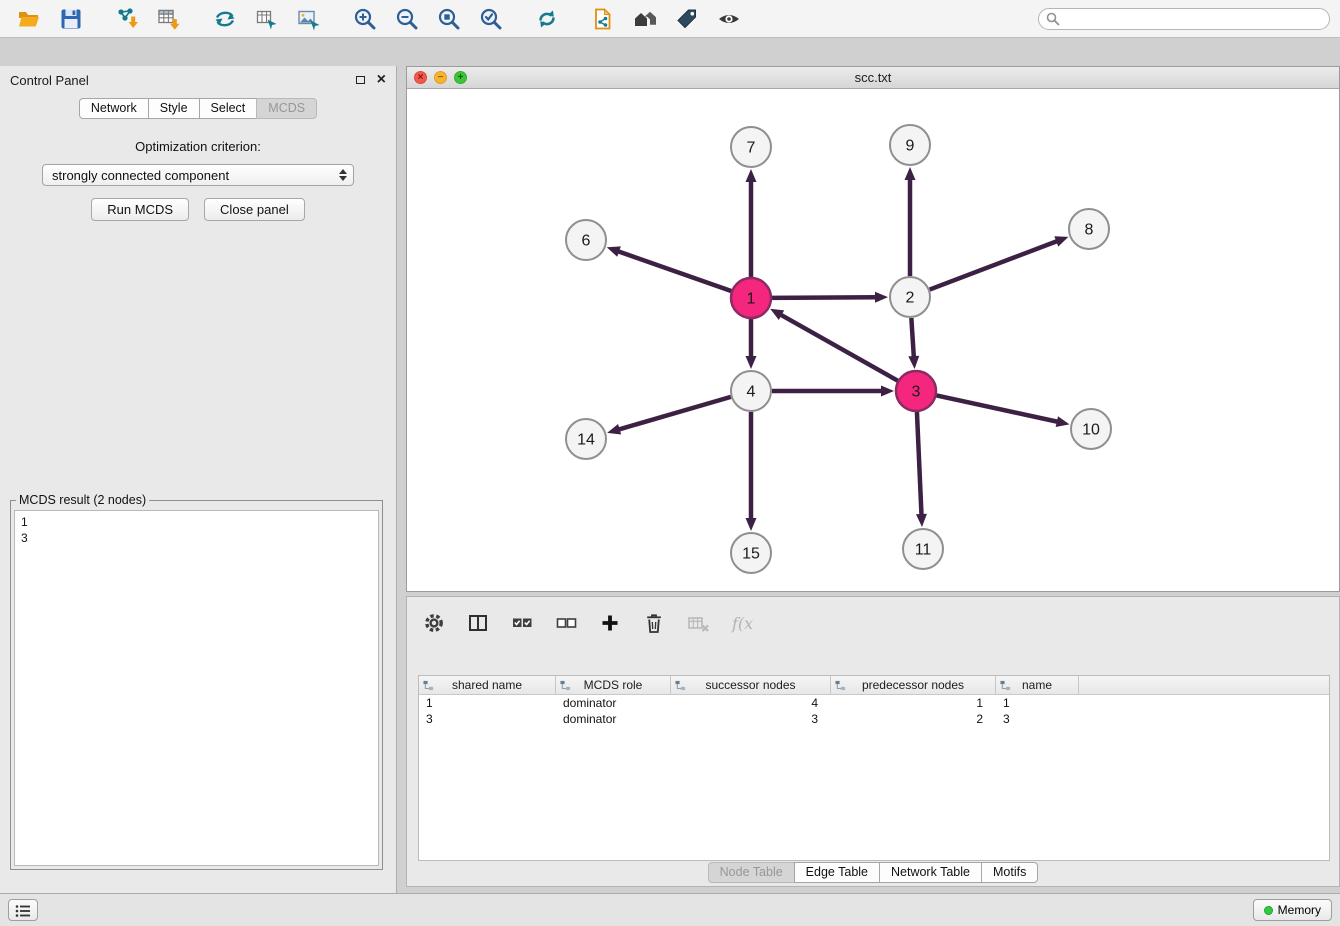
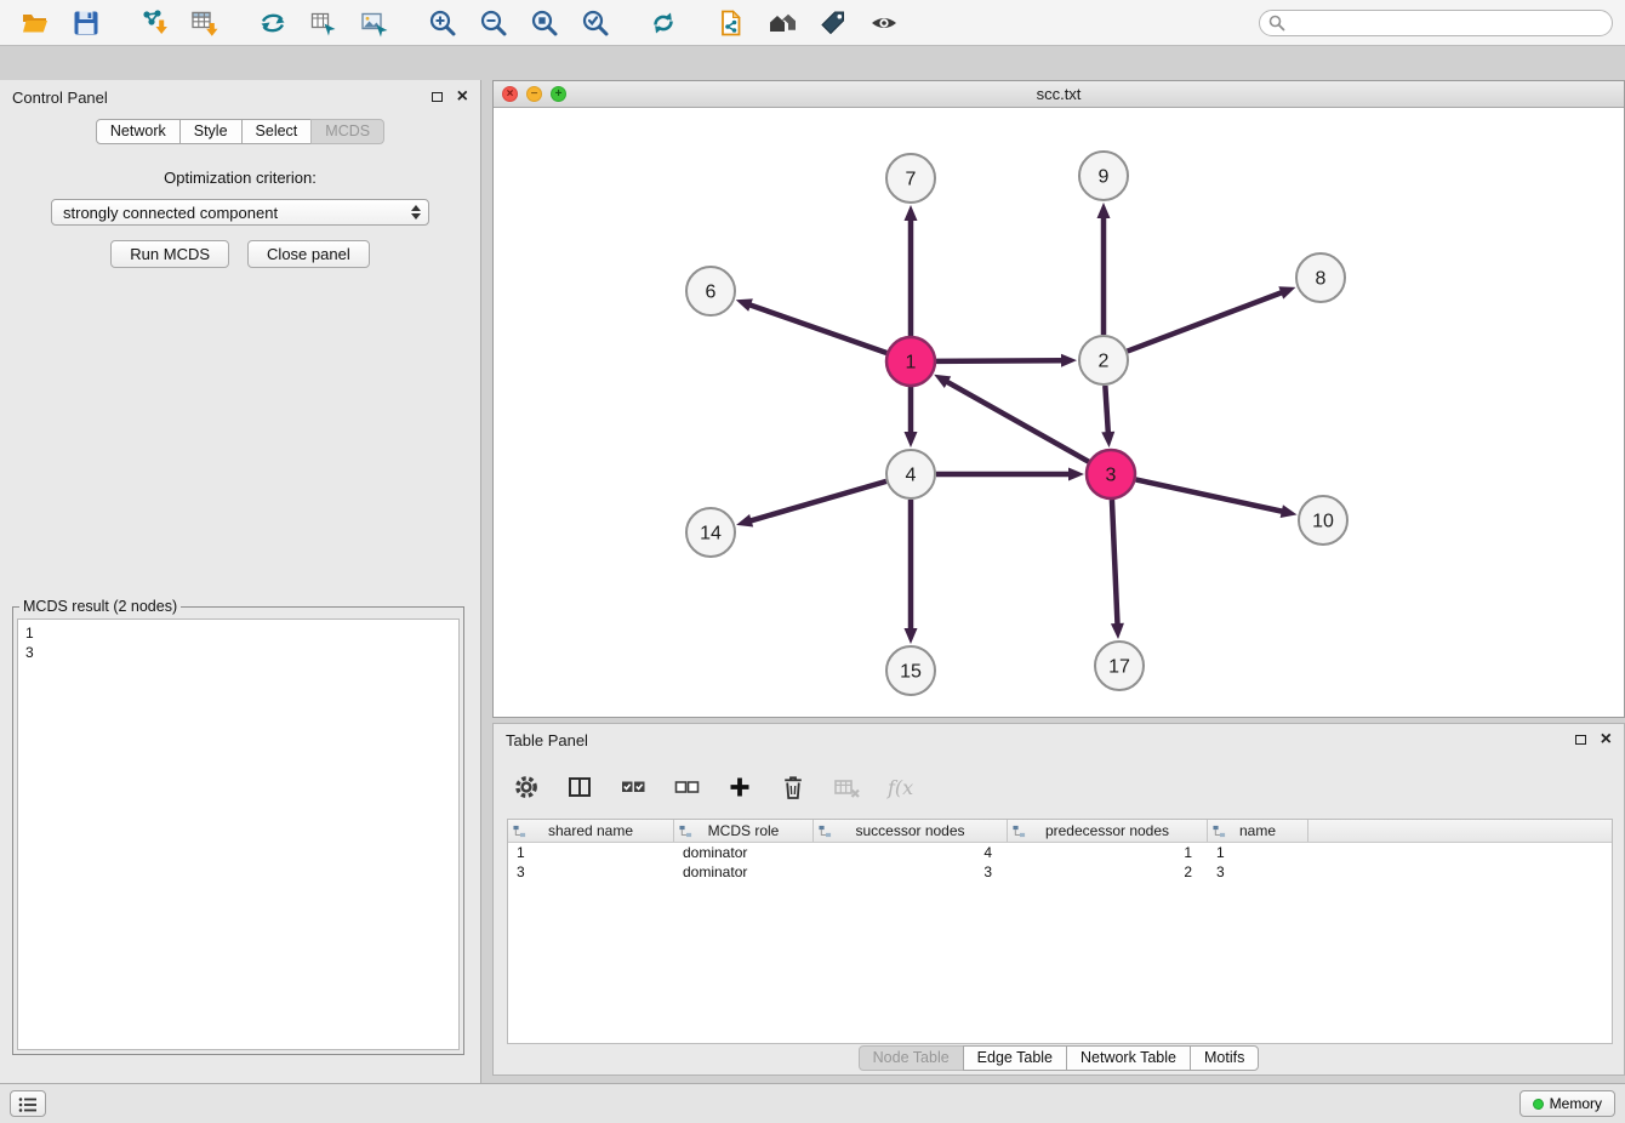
  Control Panel
  Network
  Style
  Select
  MCDS
  Optimization criterion:
  strongly connected component
  Run MCDS
  Close panel
  MCDS result (2 nodes)
  1
  3
  scc.txt
  7
  9
  6
  8
  1
  2
  4
  3
  14
  10
  15
- 11
+ 17
+ Table Panel
  shared name
  MCDS role
  successor nodes
  predecessor nodes
  name
  1
  dominator
  4
  1
  1
  3
  dominator
  3
  2
  3
  Node Table
  Edge Table
  Network Table
  Motifs
  Memory
